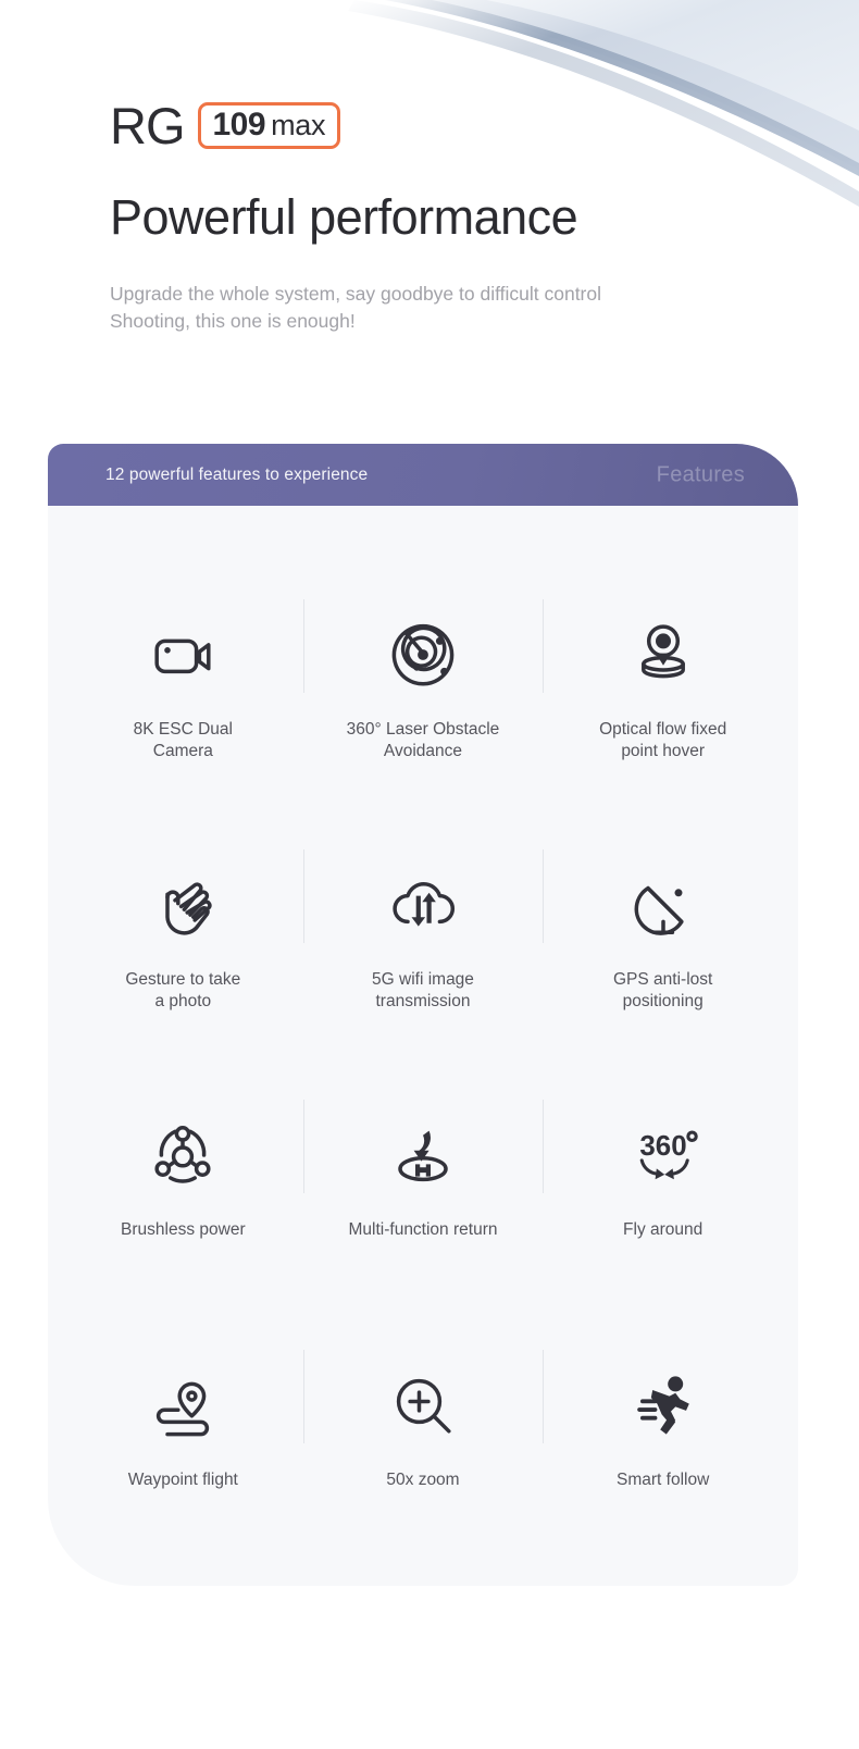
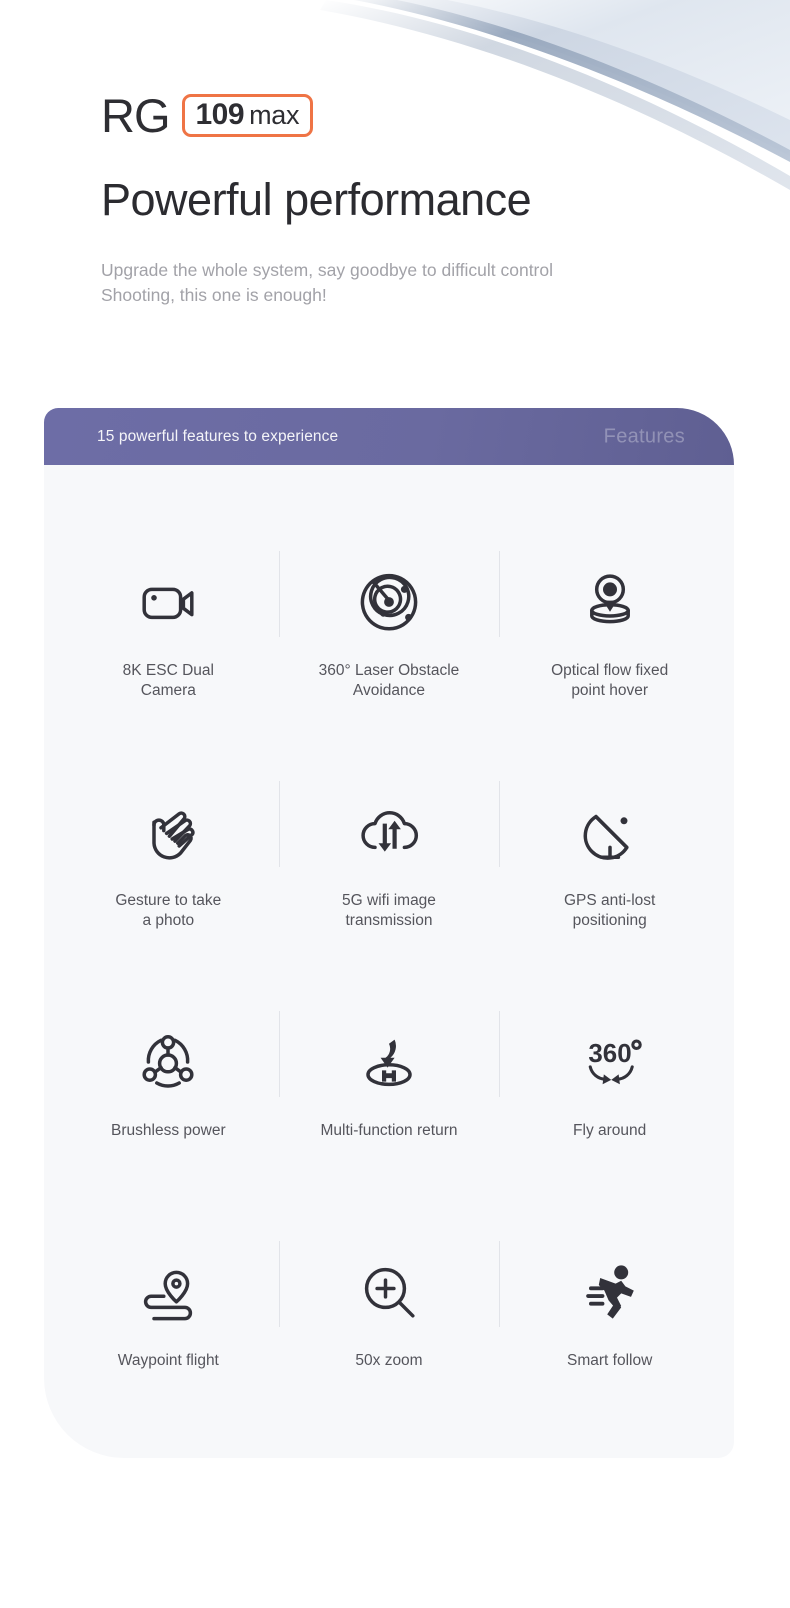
  RG
  109
  max
  Powerful performance
  Upgrade the whole system, say goodbye to difficult control Shooting, this one is enough!
- 12 powerful features to experience
+ 15 powerful features to experience
  Features
  8K ESC Dual
  Camera
  360° Laser Obstacle
  Avoidance
  Optical flow fixed
  point hover
  Gesture to take
  a photo
  5G wifi image
  transmission
  GPS anti-lost
  positioning
  Brushless power
  Multi-function return
  360
  Fly around
  Waypoint flight
  50x zoom
  Smart follow
